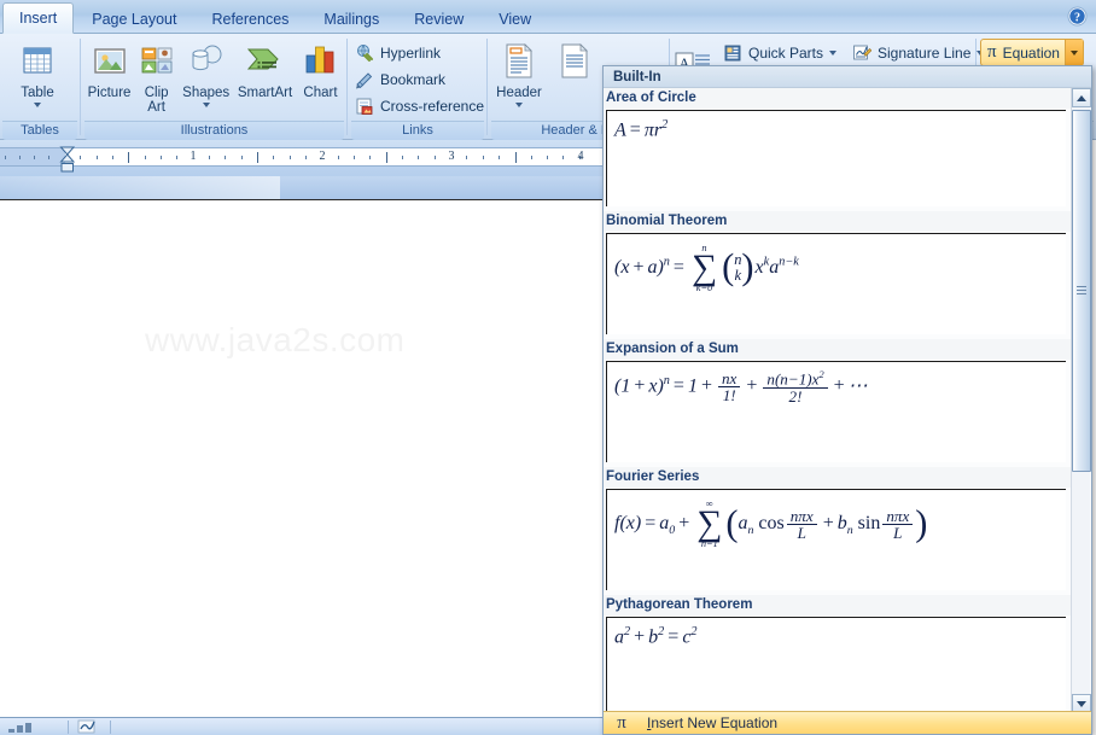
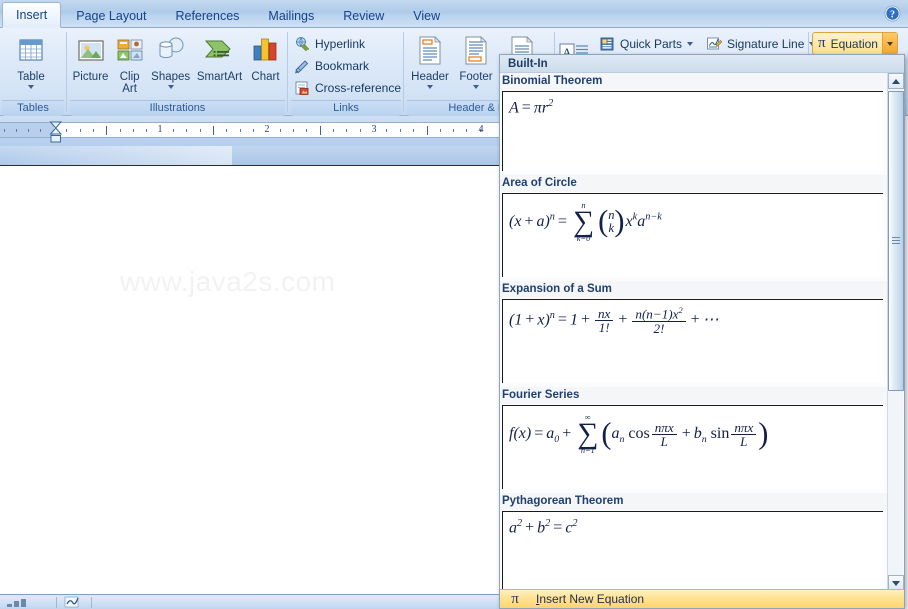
  Insert
  Page Layout
  References
  Mailings
  Review
  View
  ?
  Table
  Tables
  Picture
  Clip
  Art
  Shapes
  SmartArt
  Chart
  Illustrations
  Hyperlink
  Bookmark
  Cross-reference
  Links
  Header
+ Footer
  Header &
  A
  Quick Parts
  Signature Line
  π
  Equation
  1
  2
  3
  4
  Built-In
- Area of Circle
+ Binomial Theorem
  A = πr2
- Binomial Theorem
+ Area of Circle
  (x + a)n =
  n
  ∑
  k=0
  (n
  k)xkan−k
  Expansion of a Sum
  (1 + x)n = 1 +
  nx
  1!
  +
  n(n−1)x2
  2!
  + ⋯
  Fourier Series
  f(x) = a0+
  ∞
  ∑
  n=1
  (an cos
  nπx
  L
  + bn sin
  nπx
  L
  )
  Pythagorean Theorem
  a2 + b2 = c2
  π
  Insert New Equation
